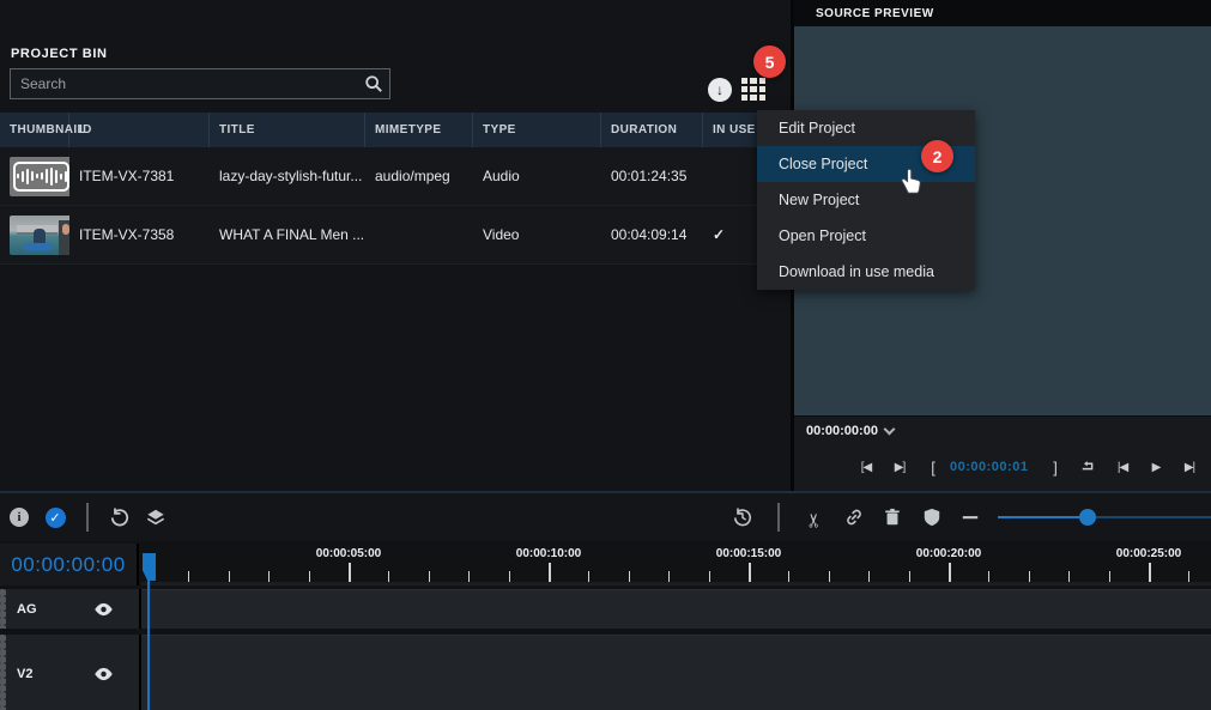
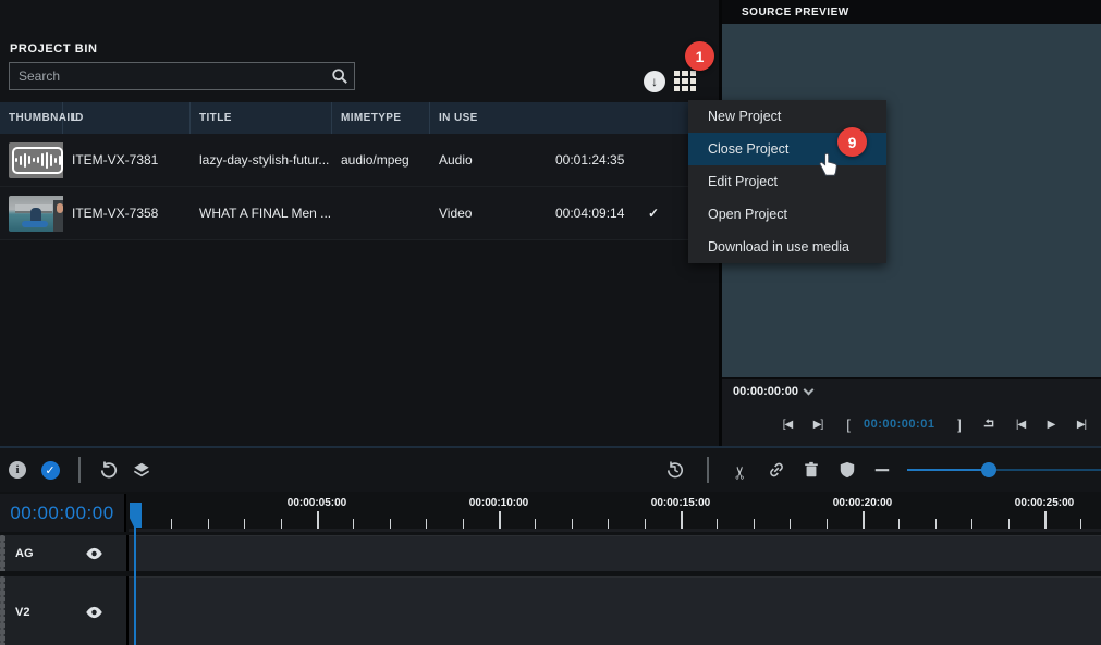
  PROJECT BIN
  Search
  ↓
- 5
+ 1
  THUMBNA
  ID
  TITLE
  MIMETYPE
- TYPE
- DURATION
  IN USE
  ITEM-VX-7381
  lazy-day-stylish-futur...
  audio/mpeg
  Audio
  00:01:24:35
  ITEM-VX-7358
  WHAT A FINAL Men ...
  Video
  00:04:09:14
  ✓
  SOURCE PREVIEW
  00:00:00:00
  [◀
  ▶]
  [
  00:00:00:01
  ]
  |◀
  ▶
  ▶|
- Edit Project
+ New Project
  Close Project
- New Project
+ Edit Project
  Open Project
  Download in use media
- 2
+ 9
  i
  ✓
  00:00:00:00
  00:00:05:00
  00:00:10:00
  00:00:15:00
  00:00:20:00
  00:00:25:00
  AG
  V2
